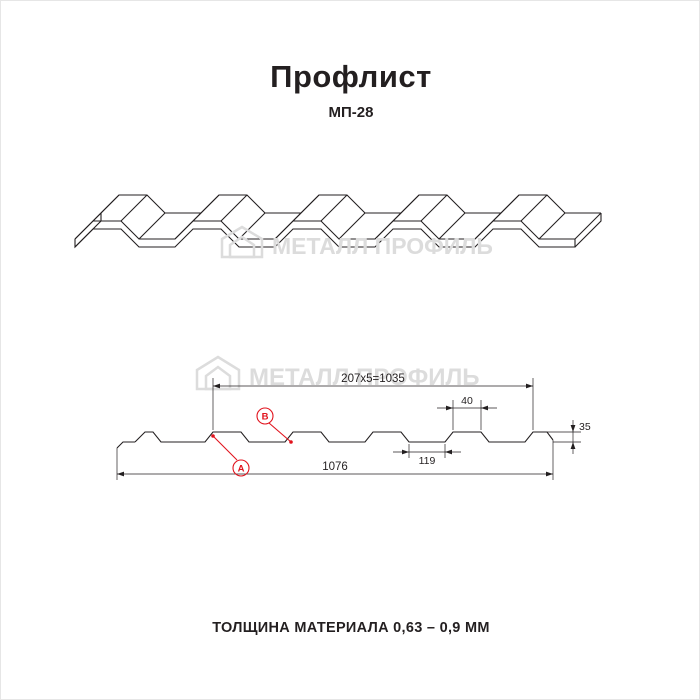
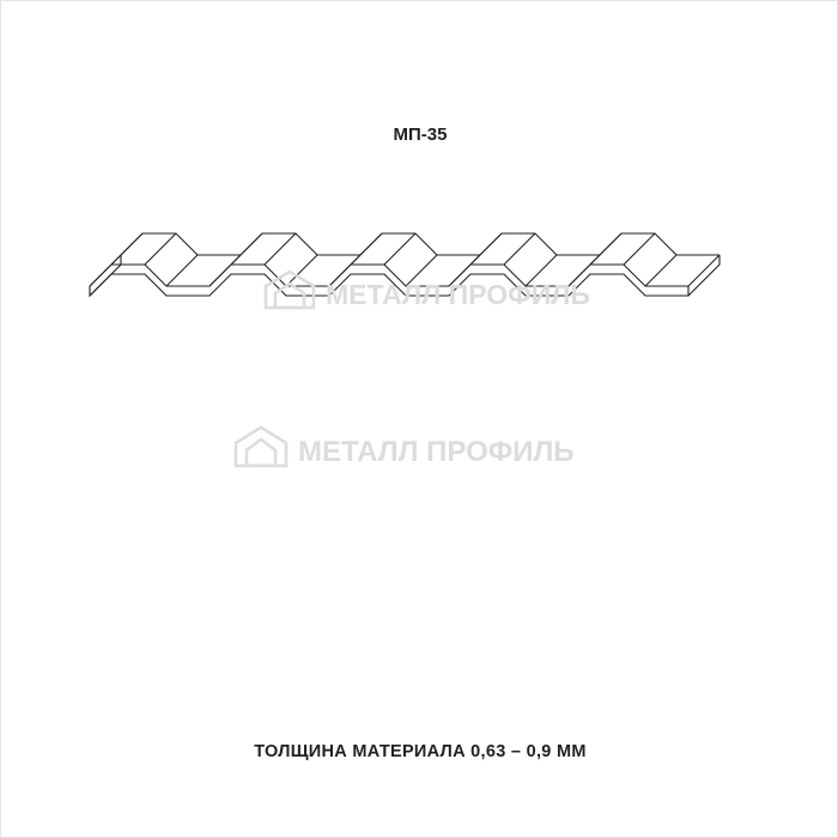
- Профлист
- МП-28
+ МП-35
  МЕТАЛЛ ПРОФИЛЬ
  МЕТАЛЛ ПРОФИЛЬ
- 207х5=1035
- 40
- 119
- 35
- 1076
- A
- B
  ТОЛЩИНА МАТЕРИАЛА 0,63 – 0,9 ММ
